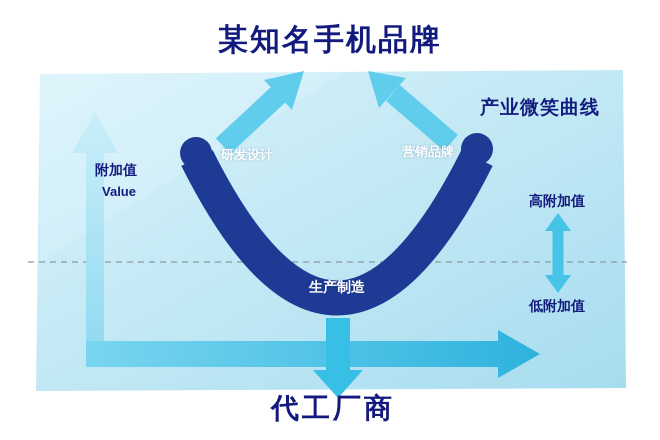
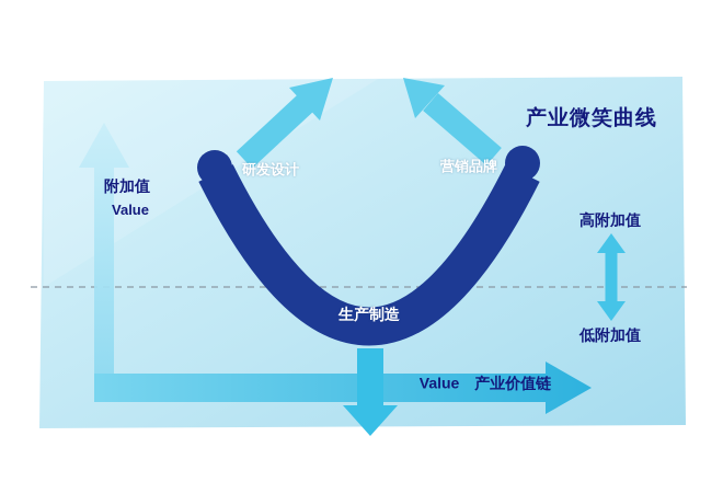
- 某知名手机品牌
  产业微笑曲线
  附加值
  Value
  研发设计
  营销品牌
  生产制造
+ Value 产业价值链
  高附加值
  低附加值
- 代工厂商
